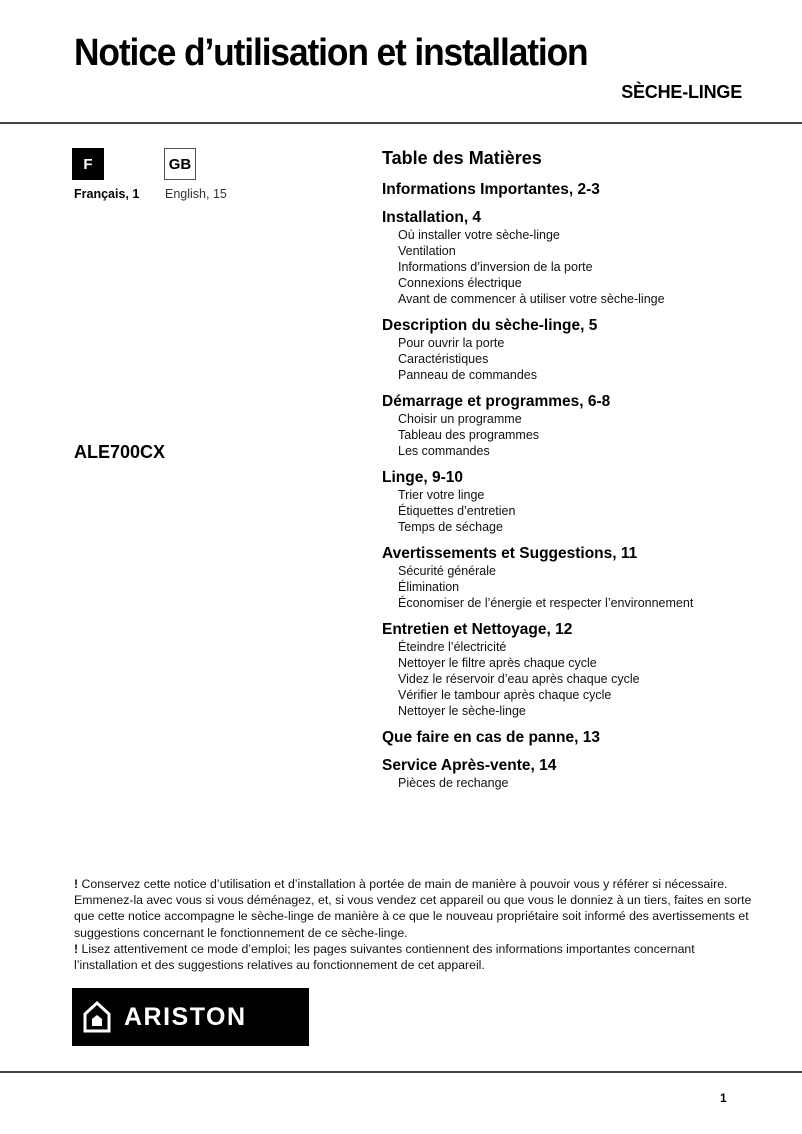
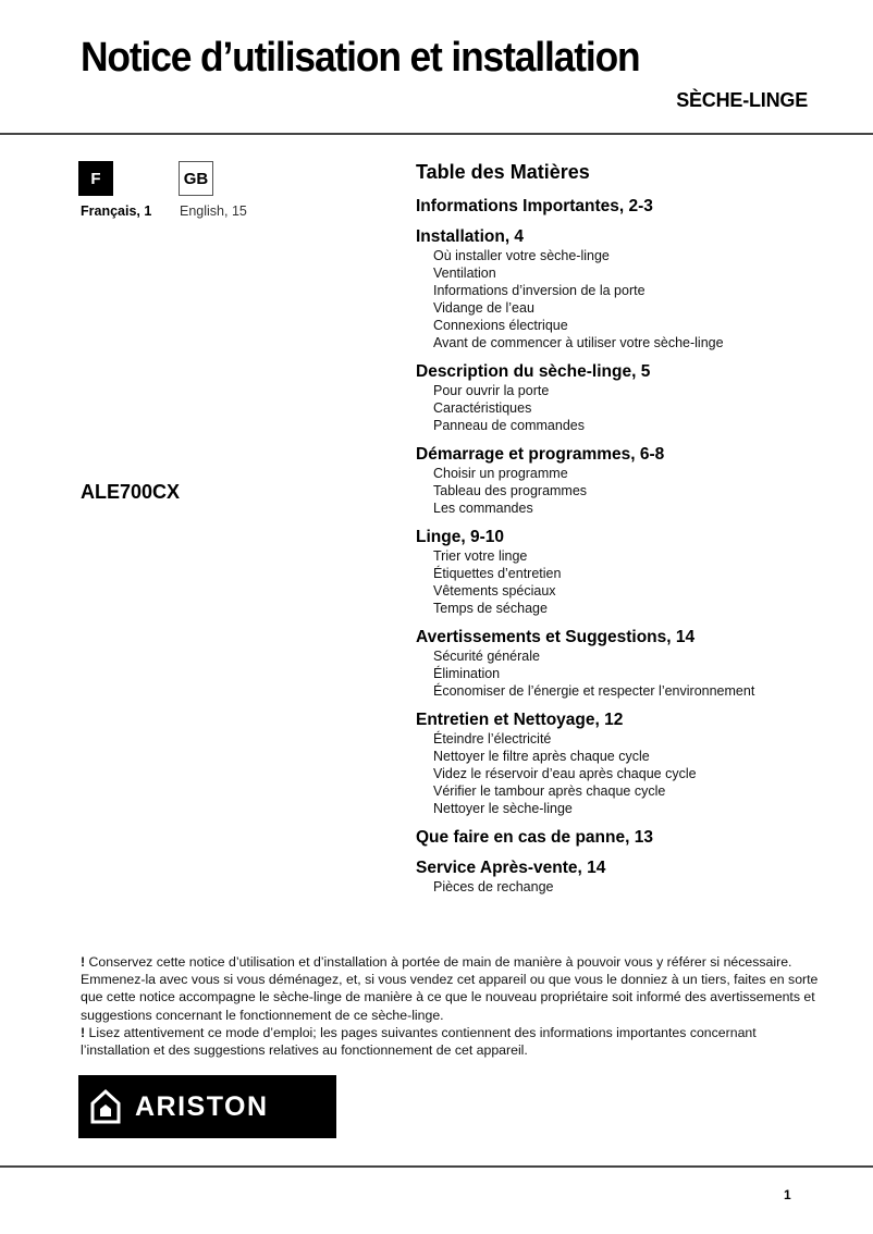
  Notice d’utilisation et installation
  SÈCHE-LINGE
  F
  GB
  Français, 1
  English, 15
  ALE700CX
  Table des Matières
  Informations Importantes, 2-3
  Installation, 4
  Où installer votre sèche-linge
  Ventilation
  Informations d’inversion de la porte
+ Vidange de l’eau
  Connexions électrique
  Avant de commencer à utiliser votre sèche-linge
  Description du sèche-linge, 5
  Pour ouvrir la porte
  Caractéristiques
  Panneau de commandes
  Démarrage et programmes, 6-8
  Choisir un programme
  Tableau des programmes
  Les commandes
  Linge, 9-10
  Trier votre linge
  Étiquettes d’entretien
+ Vêtements spéciaux
  Temps de séchage
- Avertissements et Suggestions, 11
+ Avertissements et Suggestions, 14
  Sécurité générale
  Élimination
  Économiser de l’énergie et respecter l’environnement
  Entretien et Nettoyage, 12
  Éteindre l’électricité
  Nettoyer le filtre après chaque cycle
  Videz le réservoir d’eau après chaque cycle
  Vérifier le tambour après chaque cycle
  Nettoyer le sèche-linge
  Que faire en cas de panne, 13
  Service Après-vente, 14
  Pièces de rechange
  ! Conservez cette notice d’utilisation et d’installation à portée de main de manière à pouvoir vous y référer si nécessaire. Emmenez-la avec vous si vous déménagez, et, si vous vendez cet appareil ou que vous le donniez à un tiers, faites en sorte que cette notice accompagne le sèche-linge de manière à ce que le nouveau propriétaire soit informé des avertissements et suggestions concernant le fonctionnement de ce sèche-linge.
  ! Lisez attentivement ce mode d’emploi; les pages suivantes contiennent des informations importantes concernant l’installation et des suggestions relatives au fonctionnement de cet appareil.
  ARISTON
  1
